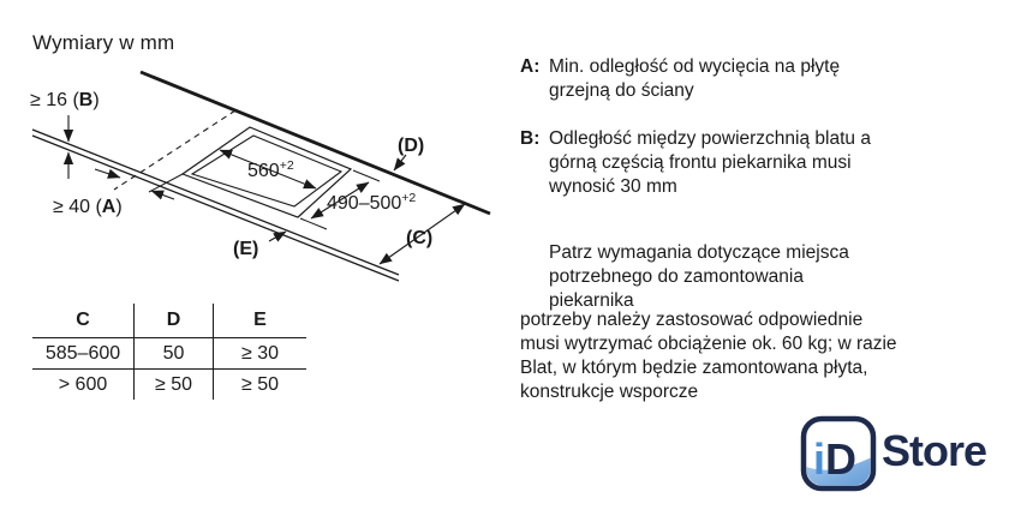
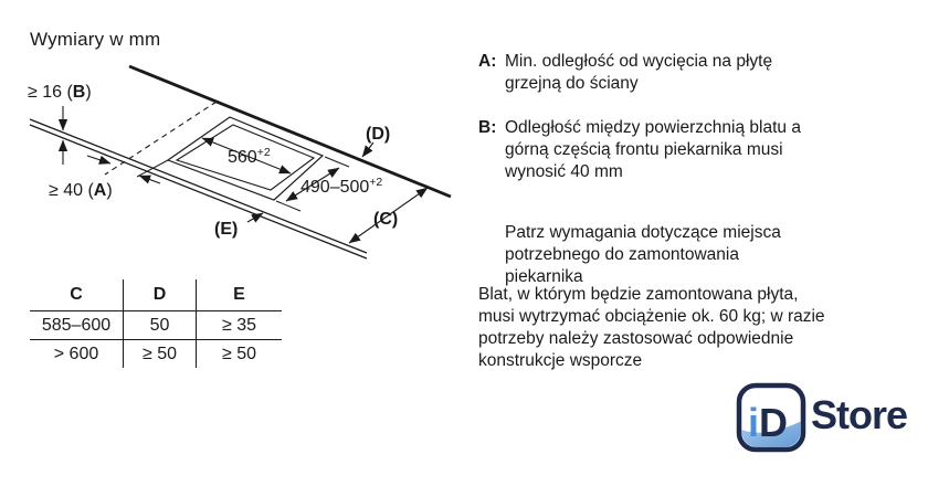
  Wymiary w mm
  ≥ 16 (B)
  ≥ 40 (A)
  (D)
  (C)
  (E)
  560+2
  490–500+2
  C	D	E
- 585–600	50	≥ 30
+ 585–600	50	≥ 35
  > 600	≥ 50	≥ 50
  A:
  Min. odległość od wycięcia na płytę
  grzejną do ściany
  B:
  Odległość między powierzchnią blatu a
  górną częścią frontu piekarnika musi
- wynosić 30 mm
+ wynosić 40 mm
  Patrz wymagania dotyczące miejsca
  potrzebnego do zamontowania
  piekarnika
- potrzeby należy zastosować odpowiednie
+ Blat, w którym będzie zamontowana płyta,
  musi wytrzymać obciążenie ok. 60 kg; w razie
- Blat, w którym będzie zamontowana płyta,
+ potrzeby należy zastosować odpowiednie
  konstrukcje wsporcze
  iD
  Store
